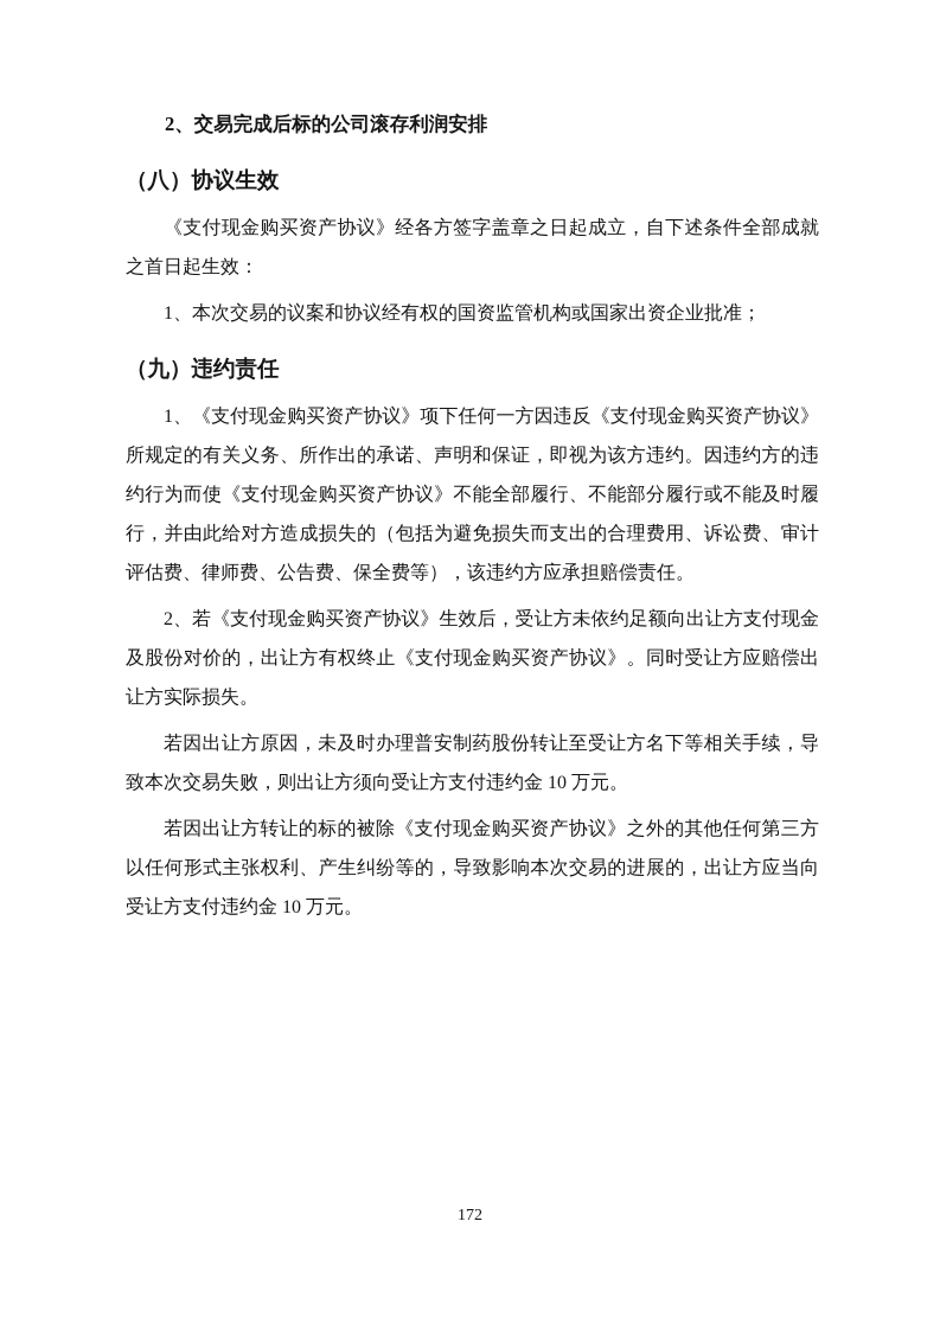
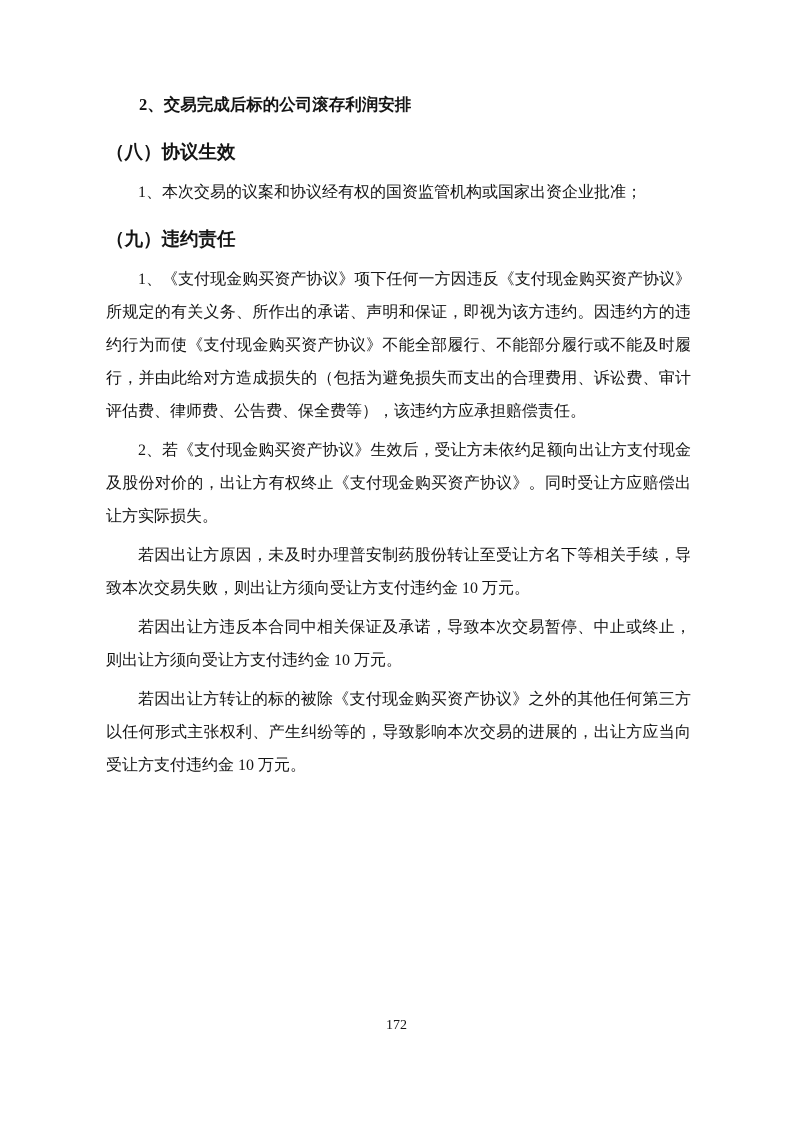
  2、交易完成后标的公司滚存利润安排
  （八）协议生效
- 《支付现金购买资产协议》经各方签字盖章之日起成立，自下述条件全部成就之首日起生效：
  1、本次交易的议案和协议经有权的国资监管机构或国家出资企业批准；
  （九）违约责任
  1、《支付现金购买资产协议》项下任何一方因违反《支付现金购买资产协议》所规定的有关义务、所作出的承诺、声明和保证，即视为该方违约。因违约方的违约行为而使《支付现金购买资产协议》不能全部履行、不能部分履行或不能及时履行，并由此给对方造成损失的（包括为避免损失而支出的合理费用、诉讼费、审计评估费、律师费、公告费、保全费等），该违约方应承担赔偿责任。
  2、若《支付现金购买资产协议》生效后，受让方未依约足额向出让方支付现金及股份对价的，出让方有权终止《支付现金购买资产协议》。同时受让方应赔偿出让方实际损失。
  若因出让方原因，未及时办理普安制药股份转让至受让方名下等相关手续，导致本次交易失败，则出让方须向受让方支付违约金 10 万元。
+ 若因出让方违反本合同中相关保证及承诺，导致本次交易暂停、中止或终止，则出让方须向受让方支付违约金 10 万元。
  若因出让方转让的标的被除《支付现金购买资产协议》之外的其他任何第三方以任何形式主张权利、产生纠纷等的，导致影响本次交易的进展的，出让方应当向受让方支付违约金 10 万元。
  172
